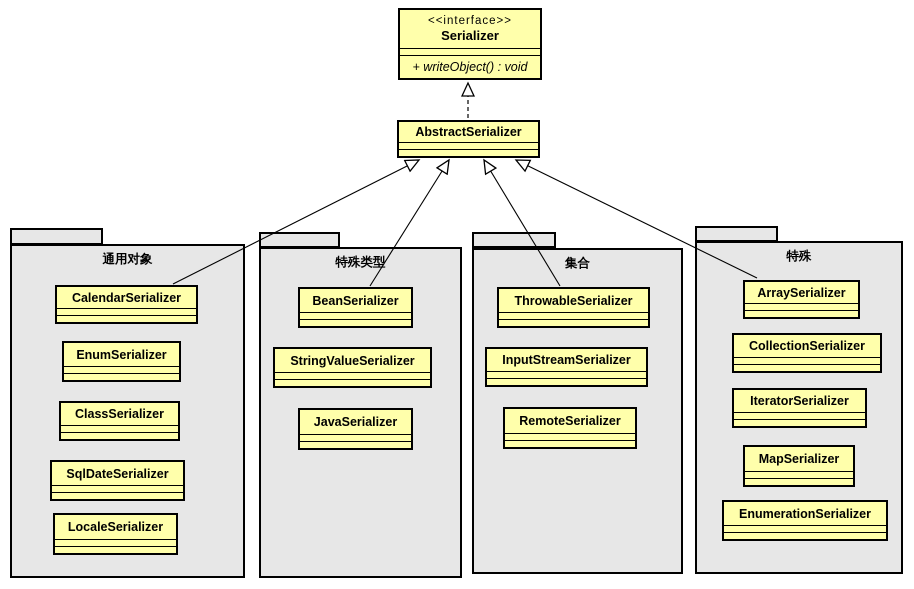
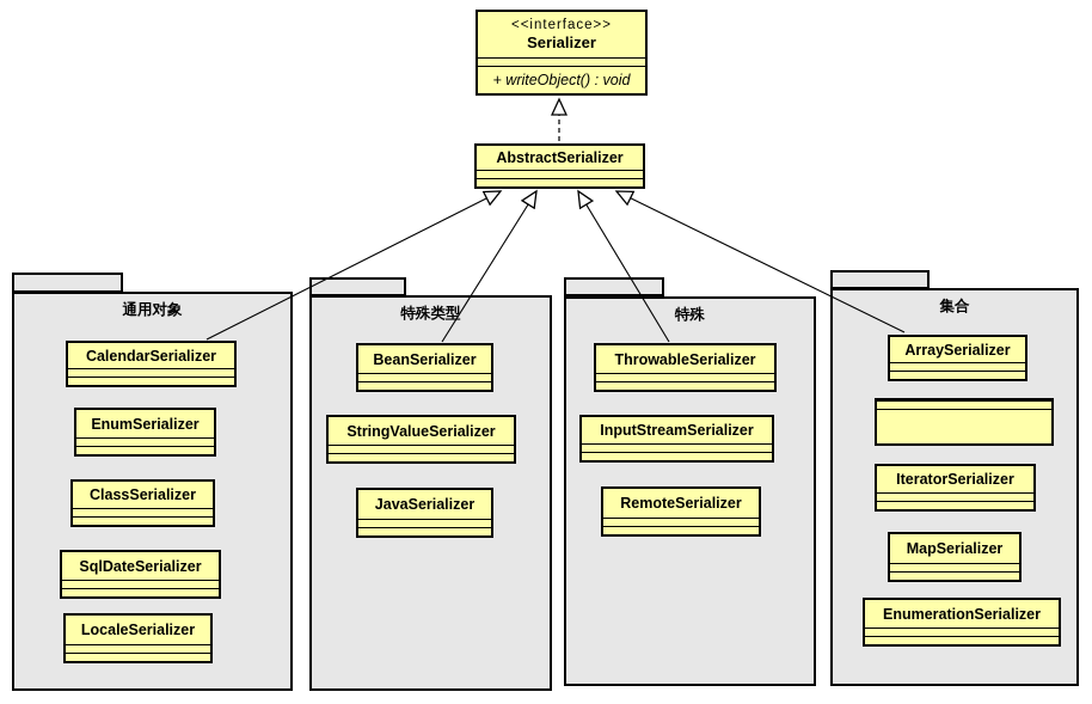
  <<interface>>
  Serializer
  + writeObject() : void
  AbstractSerializer
  通用对象
  CalendarSerializer
  EnumSerializer
  ClassSerializer
  SqlDateSerializer
  LocaleSerializer
  特殊类型
  BeanSerializer
  StringValueSerializer
  JavaSerializer
- 集合
+ 特殊
  ThrowableSerializer
  InputStreamSerializer
  RemoteSerializer
- 特殊
+ 集合
  ArraySerializer
- CollectionSerializer
  IteratorSerializer
  MapSerializer
  EnumerationSerializer
